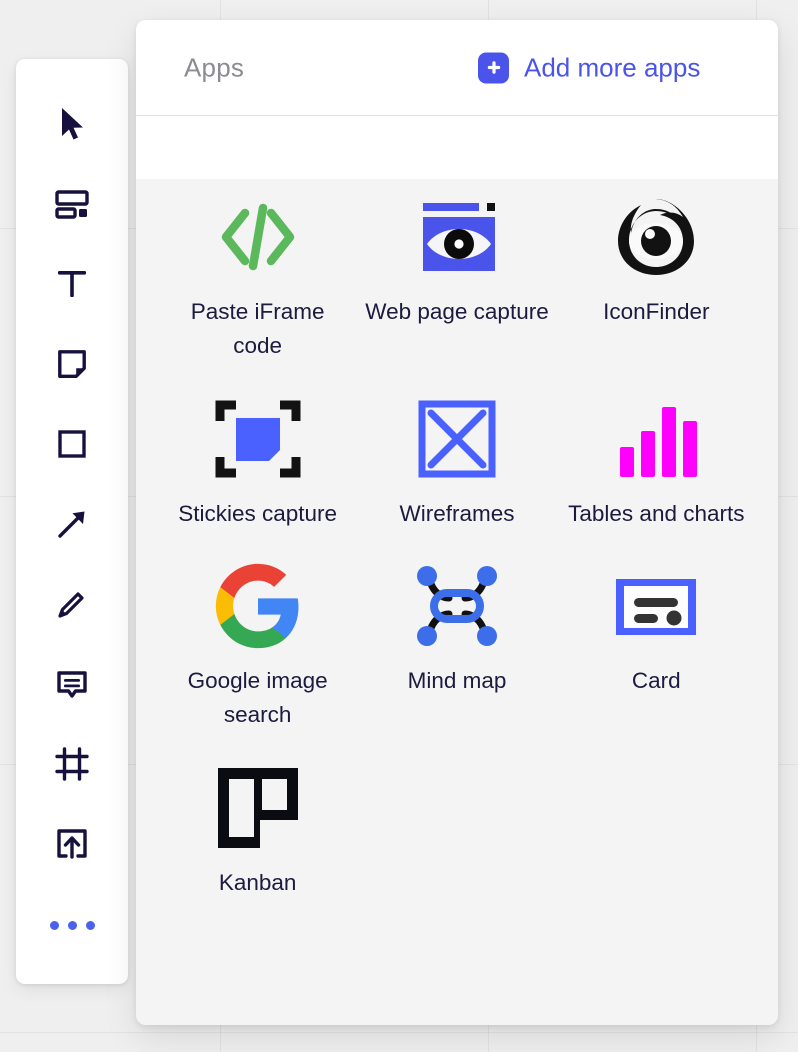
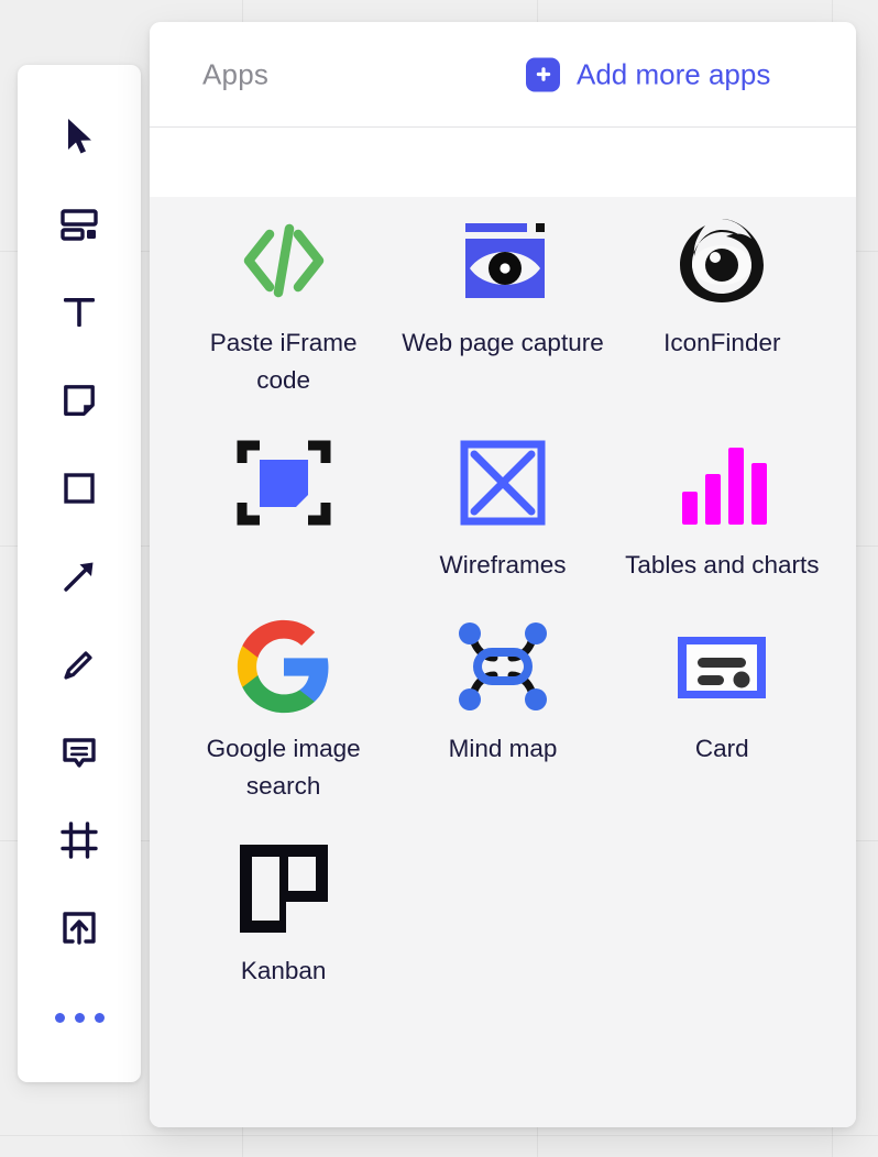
  Apps
  Add more apps
  Paste iFrame code
  Web page capture
  IconFinder
- Stickies capture
  Wireframes
  Tables and charts
  Google image search
  Mind map
  Card
  Kanban
